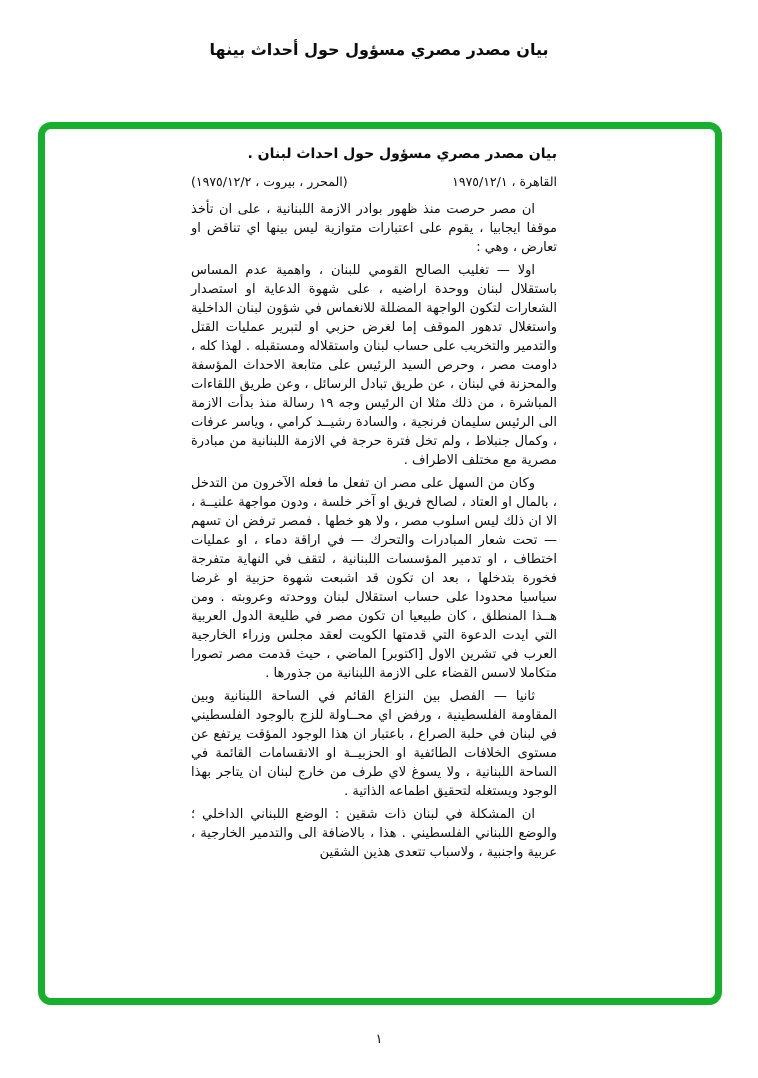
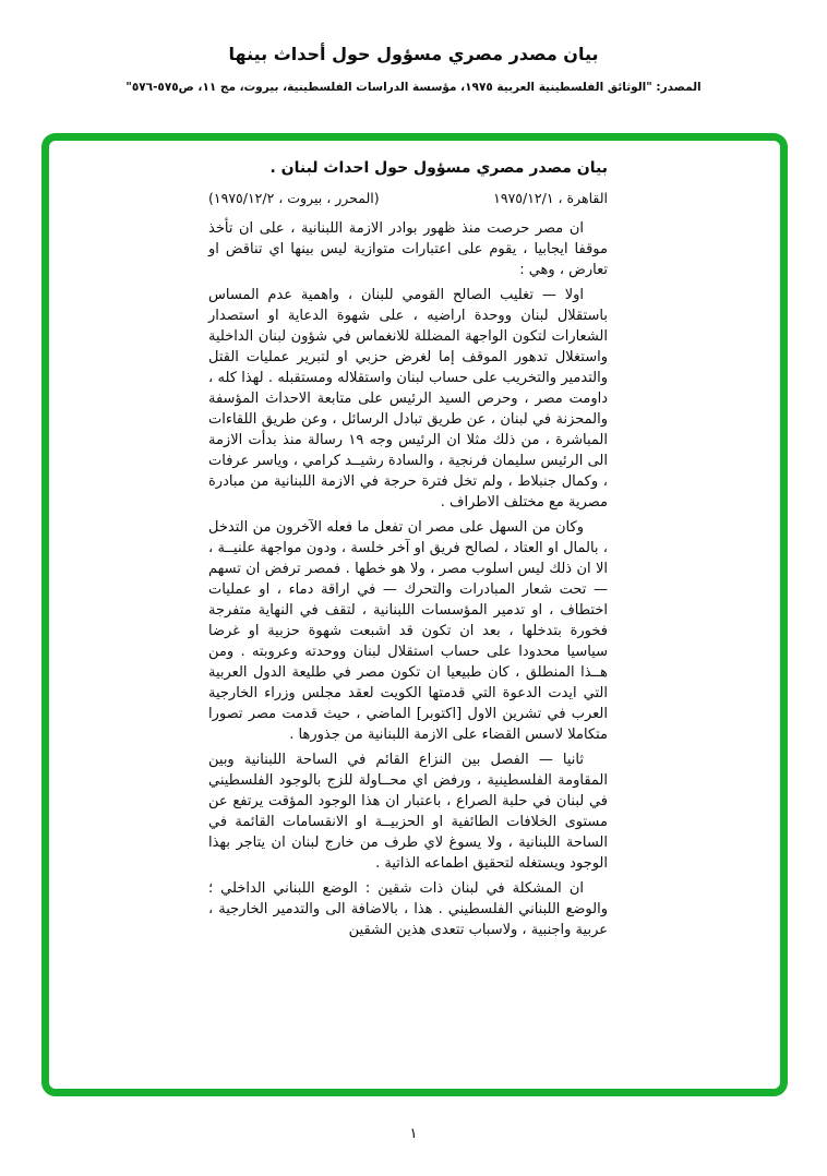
  بيان مصدر مصري مسؤول حول أحداث بينها
+ المصدر: "الوثائق الفلسطينية العربية ١٩٧٥، مؤسسة الدراسات الفلسطينية، بيروت، مج ١١، ص٥٧٥-٥٧٦"
  بيان مصدر مصري مسؤول حول احداث لبنان .
  القاهرة ، ١٩٧٥/١٢/١
  (المحرر ، بيروت ، ١٩٧٥/١٢/٢)
  ان مصر حرصت منذ ظهور بوادر الازمة اللبنانية ، على ان تأخذ موقفا ايجابيا ، يقوم على اعتبارات متوازية ليس بينها اي تناقض او تعارض ، وهي :
  اولا — تغليب الصالح القومي للبنان ، واهمية عدم المساس باستقلال لبنان ووحدة اراضيه ، على شهوة الدعاية او استصدار الشعارات لتكون الواجهة المضللة للانغماس في شؤون لبنان الداخلية واستغلال تدهور الموقف إما لغرض حزبي او لتبرير عمليات القتل والتدمير والتخريب على حساب لبنان واستقلاله ومستقبله . لهذا كله ، داومت مصر ، وحرص السيد الرئيس على متابعة الاحداث المؤسفة والمحزنة في لبنان ، عن طريق تبادل الرسائل ، وعن طريق اللقاءات المباشرة ، من ذلك مثلا ان الرئيس وجه ١٩ رسالة منذ بدأت الازمة الى الرئيس سليمان فرنجية ، والسادة رشيــد كرامي ، وياسر عرفات ، وكمال جنبلاط ، ولم تخل فترة حرجة في الازمة اللبنانية من مبادرة مصرية مع مختلف الاطراف .
  وكان من السهل على مصر ان تفعل ما فعله الآخرون من التدخل ، بالمال او العتاد ، لصالح فريق او آخر خلسة ، ودون مواجهة علنيــة ، الا ان ذلك ليس اسلوب مصر ، ولا هو خطها . فمصر ترفض ان تسهم — تحت شعار المبادرات والتحرك — في اراقة دماء ، او عمليات اختطاف ، او تدمير المؤسسات اللبنانية ، لتقف في النهاية متفرجة فخورة بتدخلها ، بعد ان تكون قد اشبعت شهوة حزبية او غرضا سياسيا محدودا على حساب استقلال لبنان ووحدته وعروبته . ومن هــذا المنطلق ، كان طبيعيا ان تكون مصر في طليعة الدول العربية التي ايدت الدعوة التي قدمتها الكويت لعقد مجلس وزراء الخارجية العرب في تشرين الاول [اكتوبر] الماضي ، حيث قدمت مصر تصورا متكاملا لاسس القضاء على الازمة اللبنانية من جذورها .
  ثانيا — الفصل بين النزاع القائم في الساحة اللبنانية وبين المقاومة الفلسطينية ، ورفض اي محــاولة للزج بالوجود الفلسطيني في لبنان في حلبة الصراع ، باعتبار ان هذا الوجود المؤقت يرتفع عن مستوى الخلافات الطائفية او الحزبيــة او الانقسامات القائمة في الساحة اللبنانية ، ولا يسوغ لاي طرف من خارج لبنان ان يتاجر بهذا الوجود ويستغله لتحقيق اطماعه الذاتية .
  ان المشكلة في لبنان ذات شقين : الوضع اللبناني الداخلي ؛ والوضع اللبناني الفلسطيني . هذا ، بالاضافة الى والتدمير الخارجية ، عربية واجنبية ، ولاسباب تتعدى هذين الشقين
  ١
